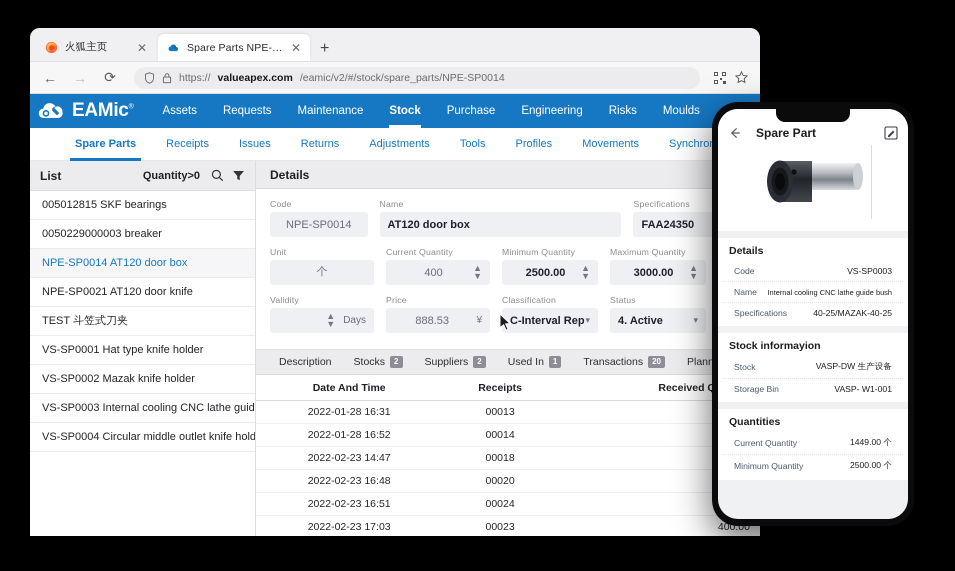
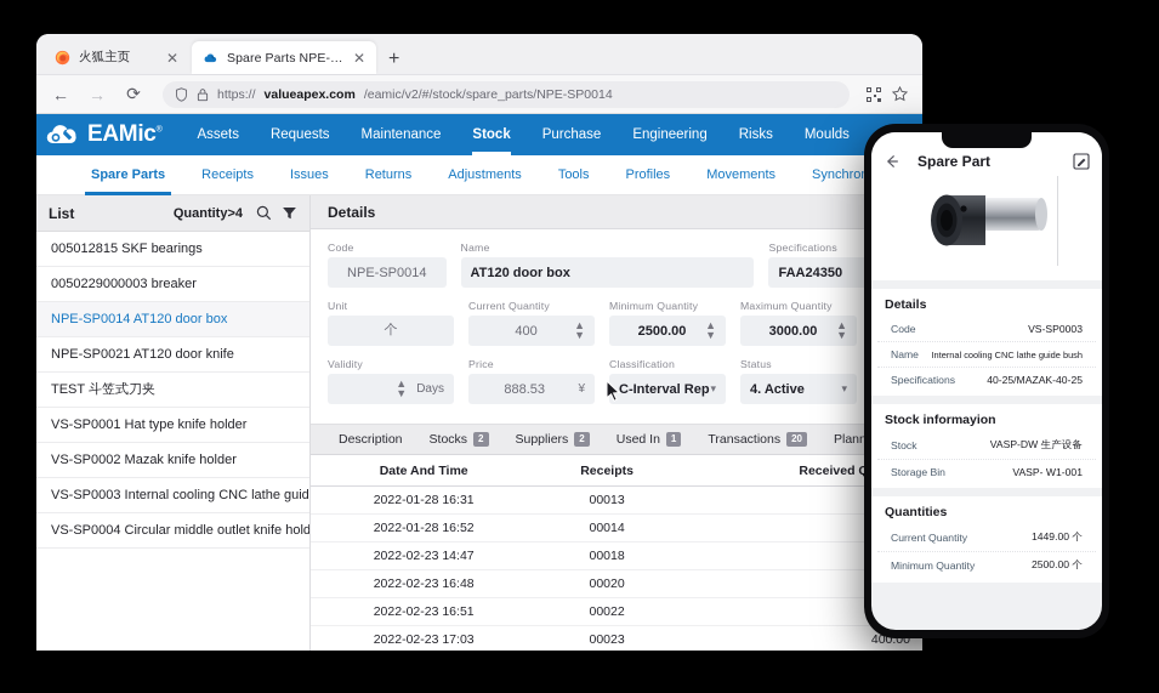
  火狐主页
  ✕
  Spare Parts NPE-SP
  ✕
  +
  ←
  →
  ⟳
  https://
  valueapex.com
  /eamic/v2/#/stock/spare_parts/NPE-SP0014
  EAMic
  Assets
  Requests
  Maintenance
  Stock
  Purchase
  Engineering
  Risks
  Moulds
  Spare Parts
  Receipts
  Issues
  Returns
  Adjustments
  Tools
  Profiles
  Movements
  List
- Quantity>0
+ Quantity>4
  005012815 SKF bearings
  0050229000003 breaker
  NPE-SP0014 AT120 door box
  NPE-SP0021 AT120 door knife
  TEST 斗笠式刀夹
  VS-SP0001 Hat type knife holder
  VS-SP0002 Mazak knife holder
  VS-SP0003 Internal cooling CNC lathe guid
  VS-SP0004 Circular middle outlet knife hold
  Details
  Code
  NPE-SP0014
  Name
  AT120 door box
  Specifications
  FAA24350
  Unit
  个
  Current Quantity
  400
  ▲
  ▼
  Minimum Quantity
  2500.00
  ▲
  ▼
  Maximum Quantity
  3000.00
  ▲
  ▼
  Validity
  ▲
  ▼
  Days
  Price
  888.53
  ¥
  Classification
  C-Interval Rep
  ▾
  Status
  4. Active
  ▾
  Description
  Stocks
  2
  Suppliers
  2
  Used In
  1
  Transactions
  20
  Date And Time	Receipts	Received
  2022-01-28 16:31	00013
  2022-01-28 16:52	00014
  2022-02-23 14:47	00018
  2022-02-23 16:48	00020
- 2022-02-23 16:51	00024
+ 2022-02-23 16:51	00022
  2022-02-23 17:03	00023	400.00
  Spare Part
  Details
  Code
  VS-SP0003
  Name
  Internal cooling CNC lathe guide bush
  Specifications
  40-25/MAZAK-40-25
  Stock informayion
  Stock
  VASP-DW 生产设备
  Storage Bin
  VASP- W1-001
  Quantities
  Current Quantity
  1449.00 个
  Minimum Quantity
  2500.00 个
